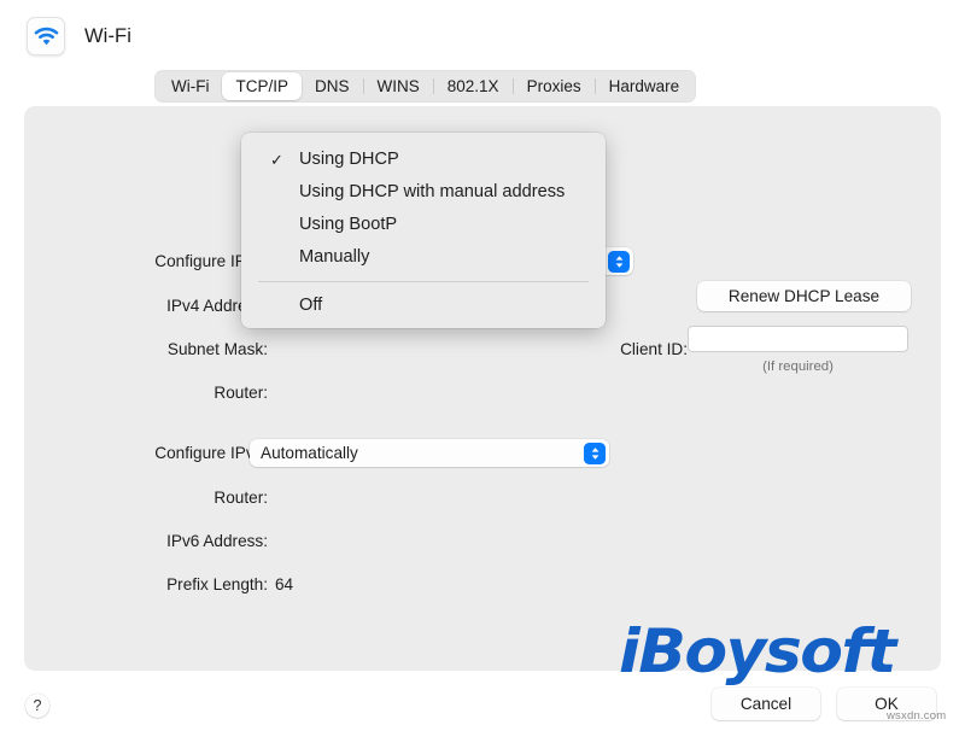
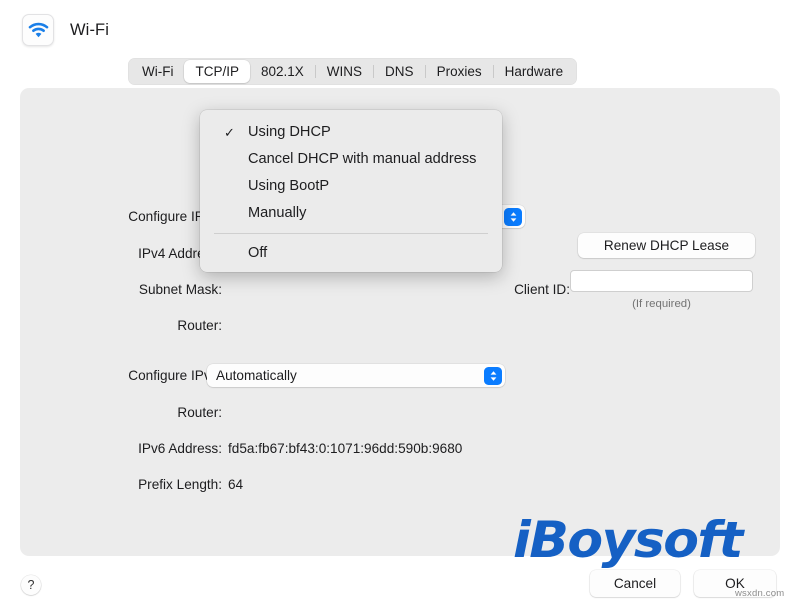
  Wi-Fi
  Configure I
  Subnet Mask:
  Router:
  Renew DHCP Lease
  Client ID:
  (If required)
  Configure IP
  Automatically
  Router:
  IPv6 Address:
+ fd5a:fb67:bf43:0:1071:96dd:590b:9680
  Prefix Length:
  64
  Wi-Fi
  TCP/IP
- DNS
+ 802.1X
  WINS
- 802.1X
+ DNS
  Proxies
  Hardware
  ✓
  Using DHCP
- Using DHCP with manual address
+ Cancel DHCP with manual address
  Using BootP
  Manually
  Off
  ?
  Cancel
  OK
  iBoysoft
  wsxdn.com
